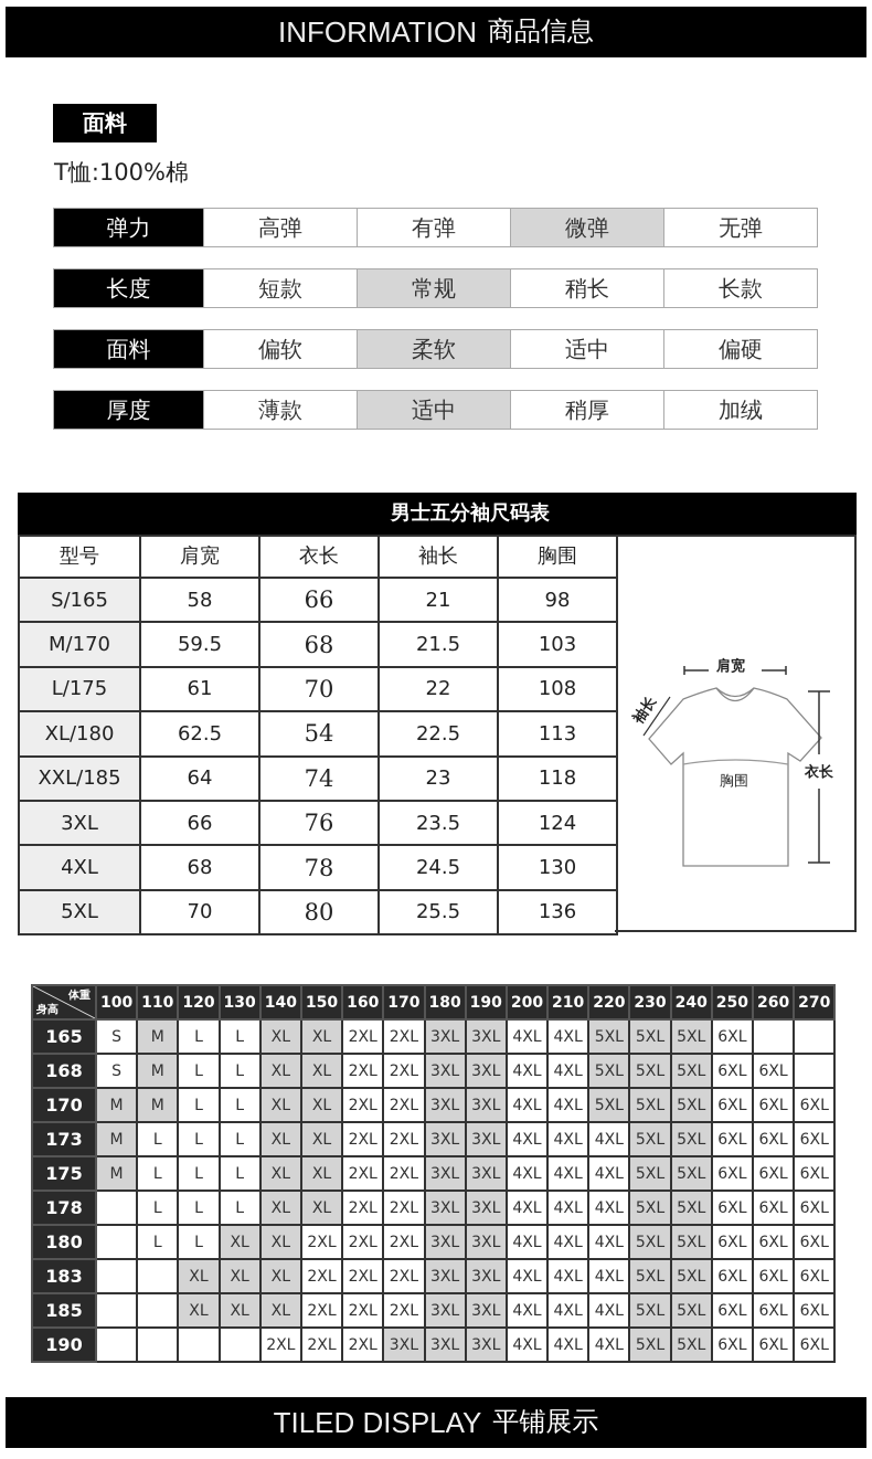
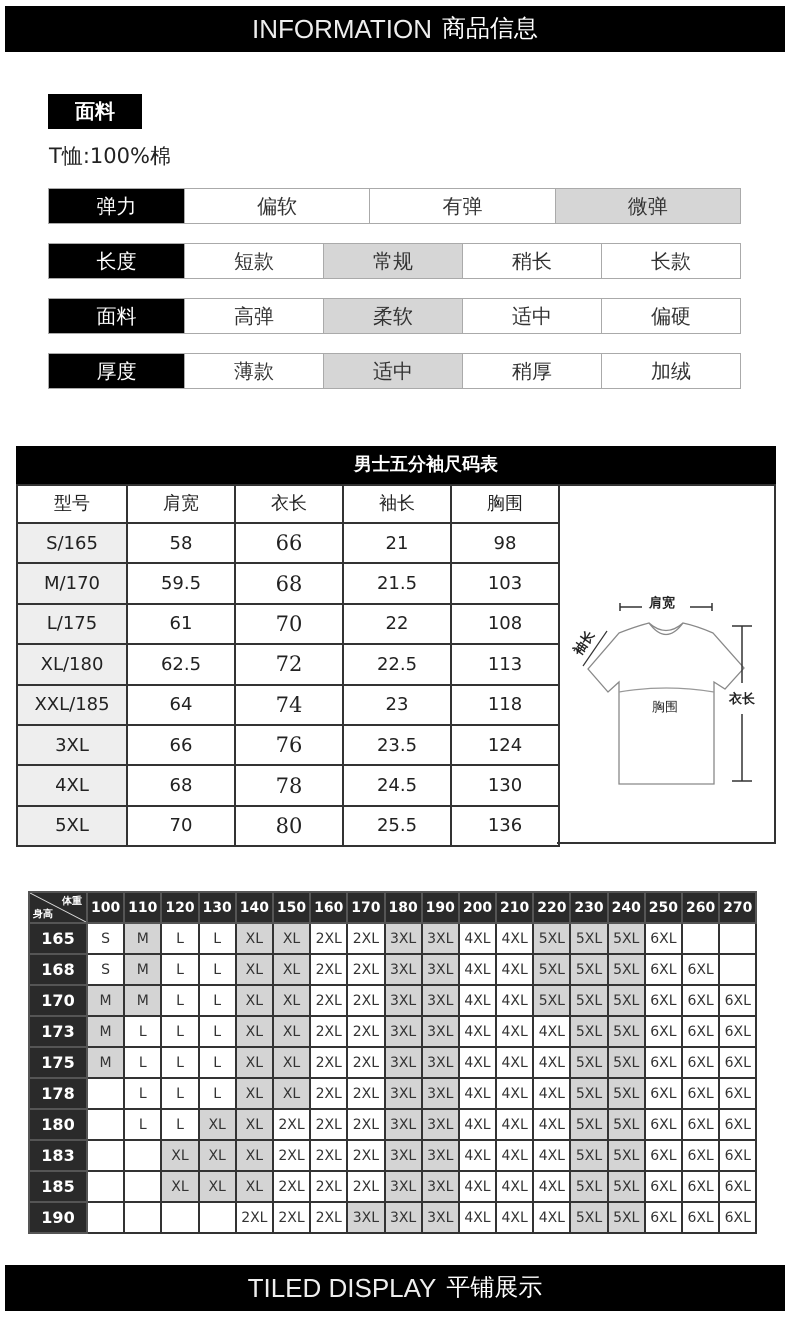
  INFORMATION
  商品信息
  面料
  T恤:100%棉
  弹力
- 高弹
+ 偏软
  有弹
  微弹
- 无弹
  长度
  短款
  常规
  稍长
  长款
  面料
- 偏软
+ 高弹
  柔软
  适中
  偏硬
  厚度
  薄款
  适中
  稍厚
  加绒
  男士五分袖尺码表
  型号	肩宽	衣长	袖长	胸围
  S/165	58	66	21	98
  M/170	59.5	68	21.5	103
  L/175	61	70	22	108
- XL/180	62.5	54	22.5	113
+ XL/180	62.5	72	22.5	113
  XXL/185	64	74	23	118
  3XL	66	76	23.5	124
  4XL	68	78	24.5	130
  5XL	70	80	25.5	136
  肩宽
  胸围
  衣长
  体重 身高	100	110	120	130	140	150	160	170	180	190	200	210	220	230	240	250	260	270
  165	S	M	L	L	XL	XL	2XL	2XL	3XL	3XL	4XL	4XL	5XL	5XL	5XL	6XL
  168	S	M	L	L	XL	XL	2XL	2XL	3XL	3XL	4XL	4XL	5XL	5XL	5XL	6XL	6XL
  170	M	M	L	L	XL	XL	2XL	2XL	3XL	3XL	4XL	4XL	5XL	5XL	5XL	6XL	6XL	6XL
  173	M	L	L	L	XL	XL	2XL	2XL	3XL	3XL	4XL	4XL	4XL	5XL	5XL	6XL	6XL	6XL
  175	M	L	L	L	XL	XL	2XL	2XL	3XL	3XL	4XL	4XL	4XL	5XL	5XL	6XL	6XL	6XL
  178		L	L	L	XL	XL	2XL	2XL	3XL	3XL	4XL	4XL	4XL	5XL	5XL	6XL	6XL	6XL
  180		L	L	XL	XL	2XL	2XL	2XL	3XL	3XL	4XL	4XL	4XL	5XL	5XL	6XL	6XL	6XL
  183			XL	XL	XL	2XL	2XL	2XL	3XL	3XL	4XL	4XL	4XL	5XL	5XL	6XL	6XL	6XL
  185			XL	XL	XL	2XL	2XL	2XL	3XL	3XL	4XL	4XL	4XL	5XL	5XL	6XL	6XL	6XL
  190					2XL	2XL	2XL	3XL	3XL	3XL	4XL	4XL	4XL	5XL	5XL	6XL	6XL	6XL
  TILED DISPLAY
  平铺展示
